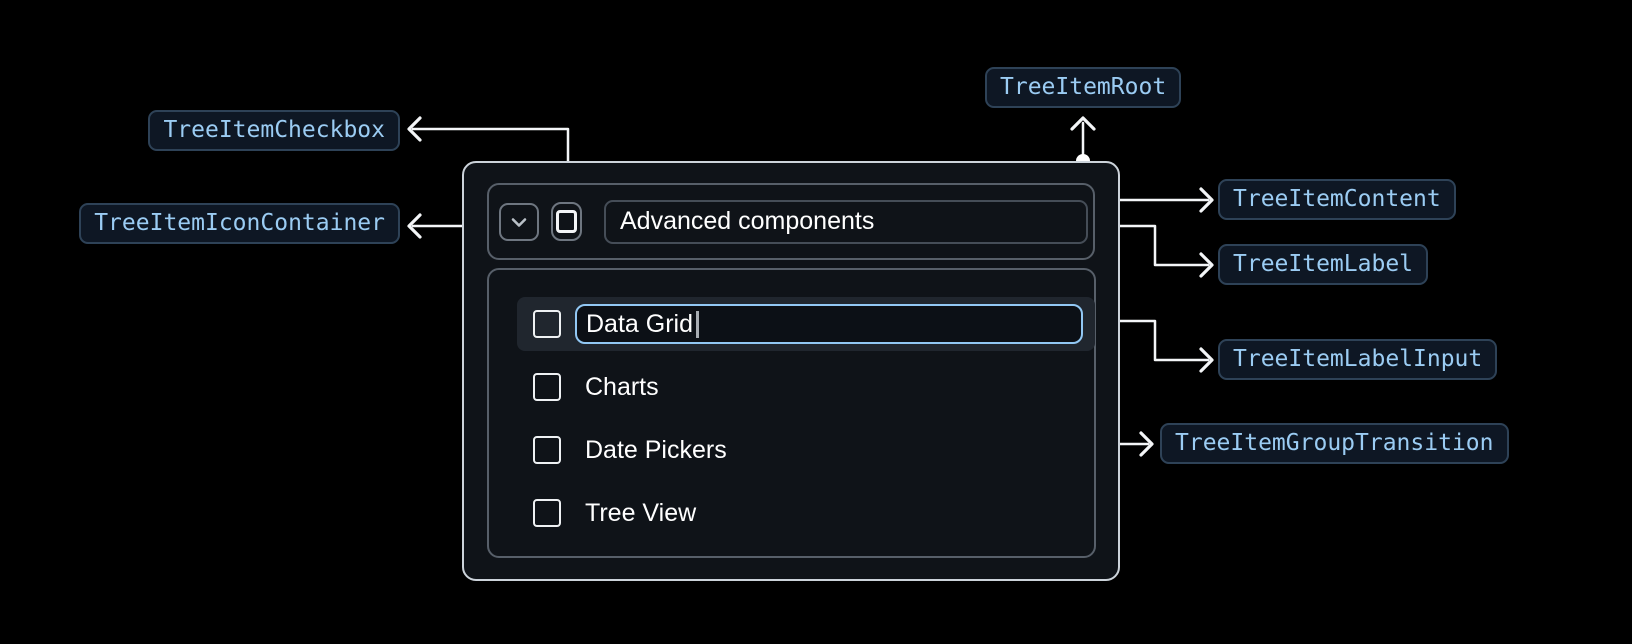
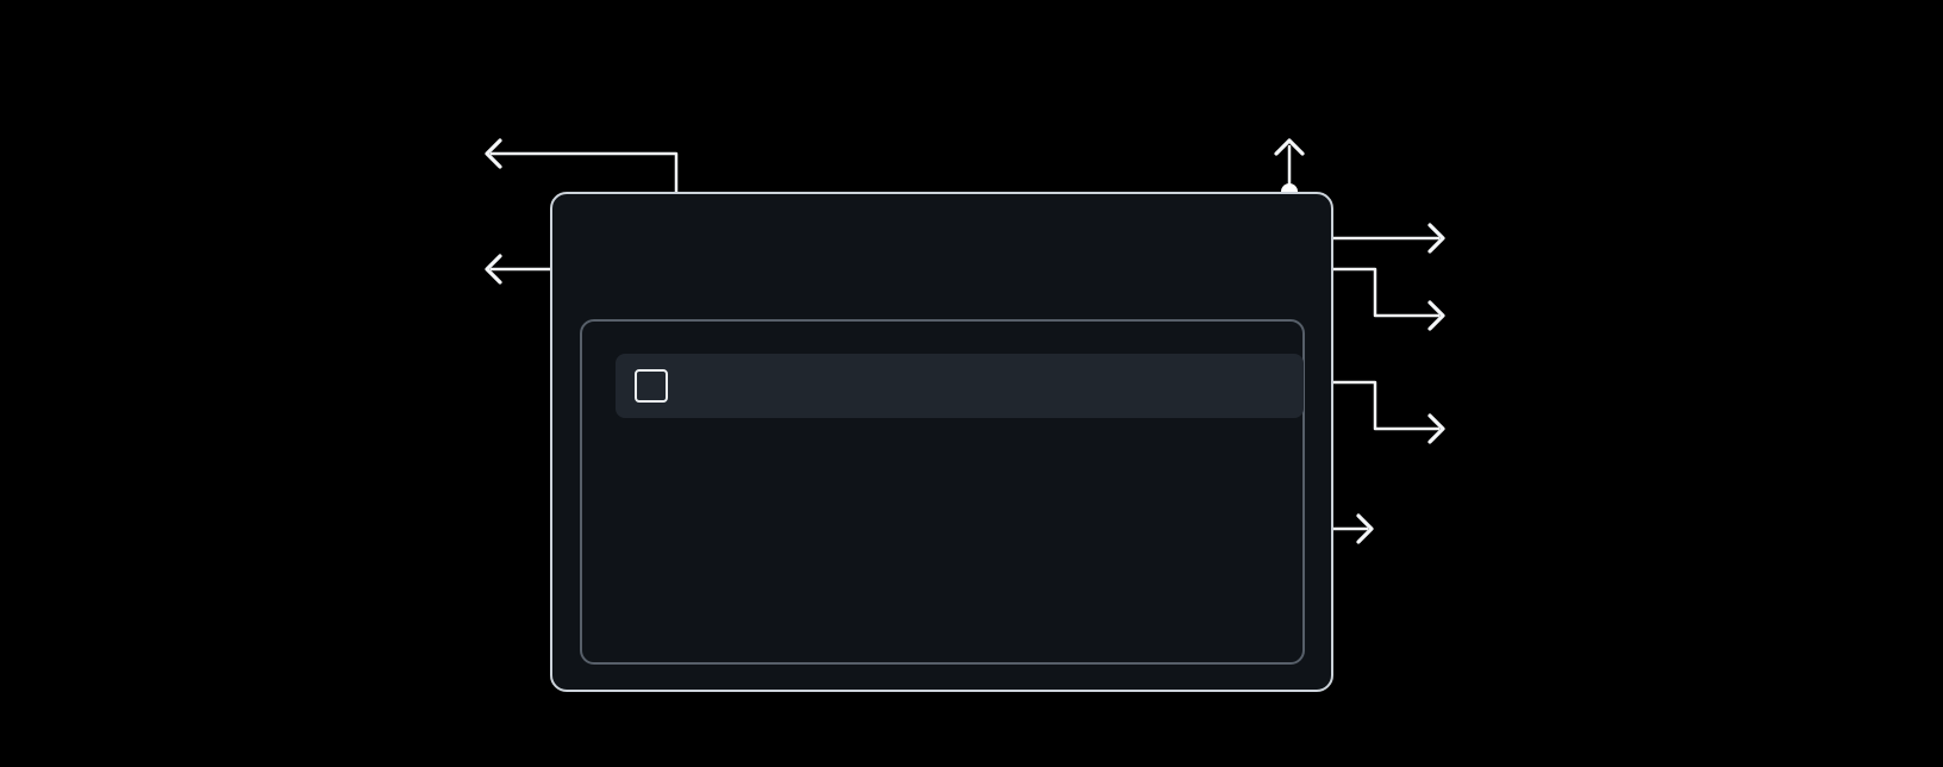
- TreeItemCheckbox
- TreeItemIconContainer
- TreeItemRoot
- TreeItemContent
- TreeItemLabel
- TreeItemLabelInput
- TreeItemGroupTransition
- Advanced components
- Data Grid
- Charts
- Date Pickers
- Tree View
